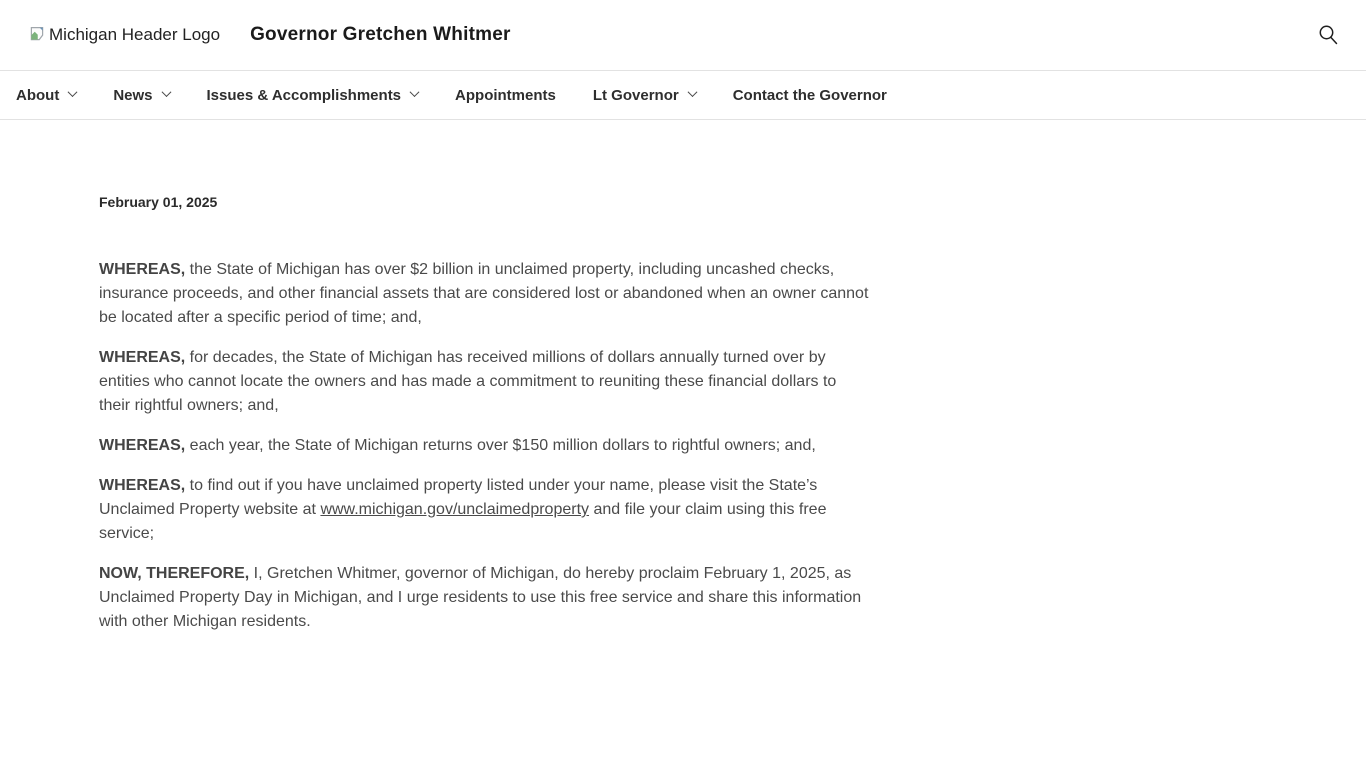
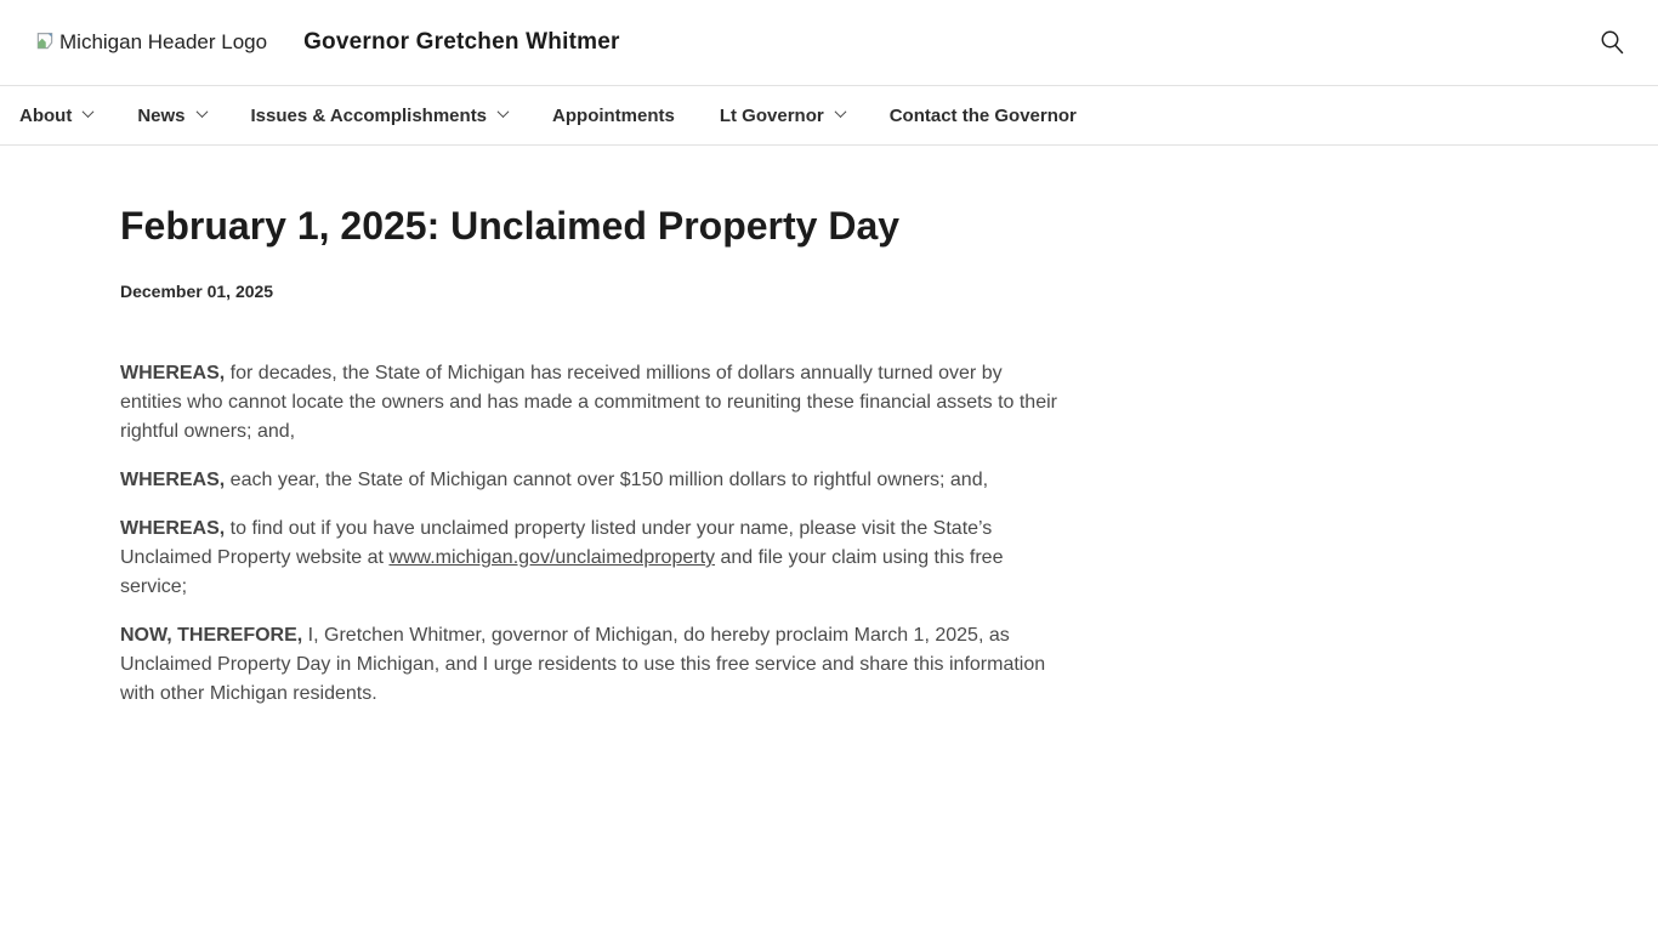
  Michigan Header Logo
  Governor Gretchen Whitmer
  About
  News
  Issues & Accomplishments
  Appointments
  Lt Governor
  Contact the Governor
+ February 1, 2025: Unclaimed Property Day
- February 01, 2025
+ December 01, 2025
- WHEREAS, the State of Michigan has over $2 billion in unclaimed property, including uncashed checks, insurance proceeds, and other financial assets that are considered lost or abandoned when an owner cannot be located after a specific period of time; and,
- WHEREAS, for decades, the State of Michigan has received millions of dollars annually turned over by entities who cannot locate the owners and has made a commitment to reuniting these financial dollars to their rightful owners; and,
+ WHEREAS, for decades, the State of Michigan has received millions of dollars annually turned over by entities who cannot locate the owners and has made a commitment to reuniting these financial assets to their rightful owners; and,
- WHEREAS, each year, the State of Michigan returns over $150 million dollars to rightful owners; and,
+ WHEREAS, each year, the State of Michigan cannot over $150 million dollars to rightful owners; and,
  WHEREAS, to find out if you have unclaimed property listed under your name, please visit the State’s Unclaimed Property website at www.michigan.gov/unclaimedproperty and file your claim using this free service;
- NOW, THEREFORE, I, Gretchen Whitmer, governor of Michigan, do hereby proclaim February 1, 2025, as Unclaimed Property Day in Michigan, and I urge residents to use this free service and share this information with other Michigan residents.
+ NOW, THEREFORE, I, Gretchen Whitmer, governor of Michigan, do hereby proclaim March 1, 2025, as Unclaimed Property Day in Michigan, and I urge residents to use this free service and share this information with other Michigan residents.
